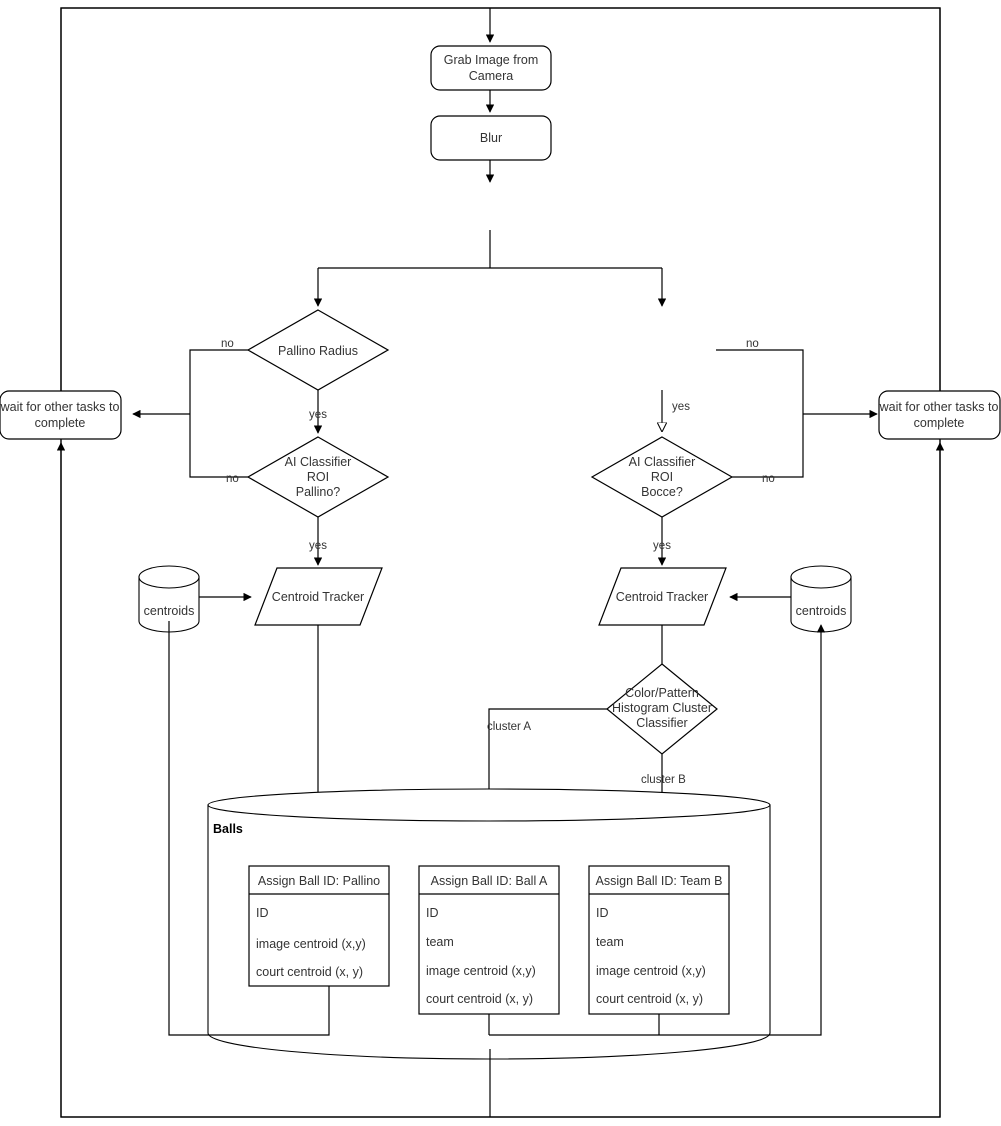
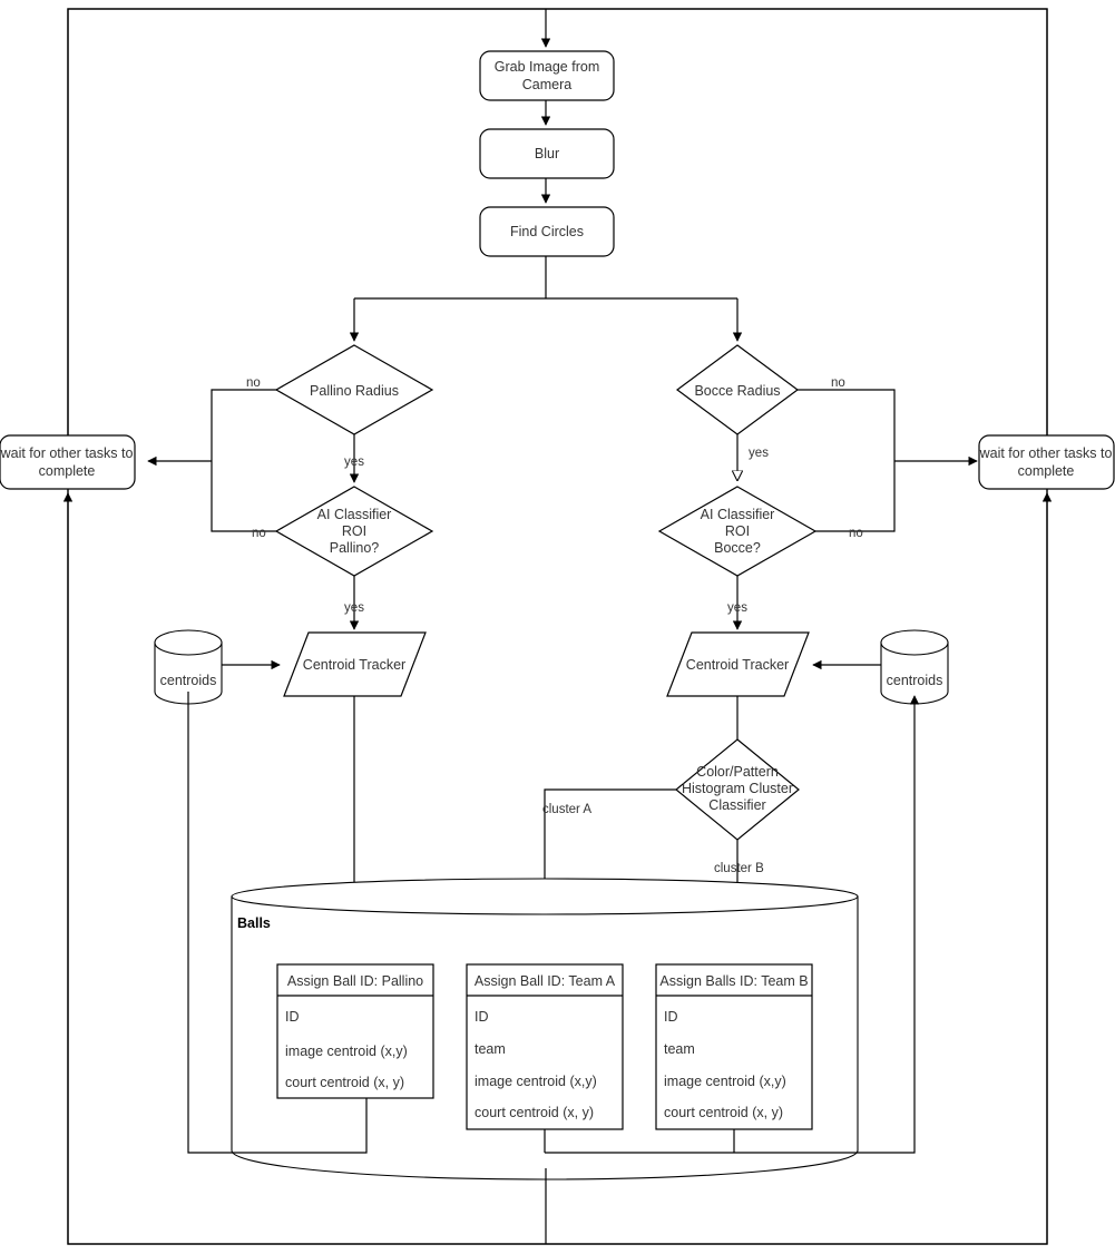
  Grab Image from
  Camera
  Blur
+ Find Circles
  Pallino Radius
  AI Classifier
  ROI
  Pallino?
  yes
  no
  no
  wait for other tasks to
  complete
+ Bocce Radius
  AI Classifier
  ROI
  Bocce?
  yes
  no
  no
  wait for other tasks to
  complete
  yes
  Centroid Tracker
  yes
  Centroid Tracker
  centroids
  centroids
  Color/Pattern
  Histogram Cluster
  Classifier
  cluster A
  cluster B
  Balls
  Assign Ball ID: Pallino
  ID
  image centroid (x,y)
  court centroid (x, y)
- Assign Ball ID: Ball A
+ Assign Ball ID: Team A
  ID
  team
  image centroid (x,y)
  court centroid (x, y)
- Assign Ball ID: Team B
+ Assign Balls ID: Team B
  ID
  team
  image centroid (x,y)
  court centroid (x, y)
